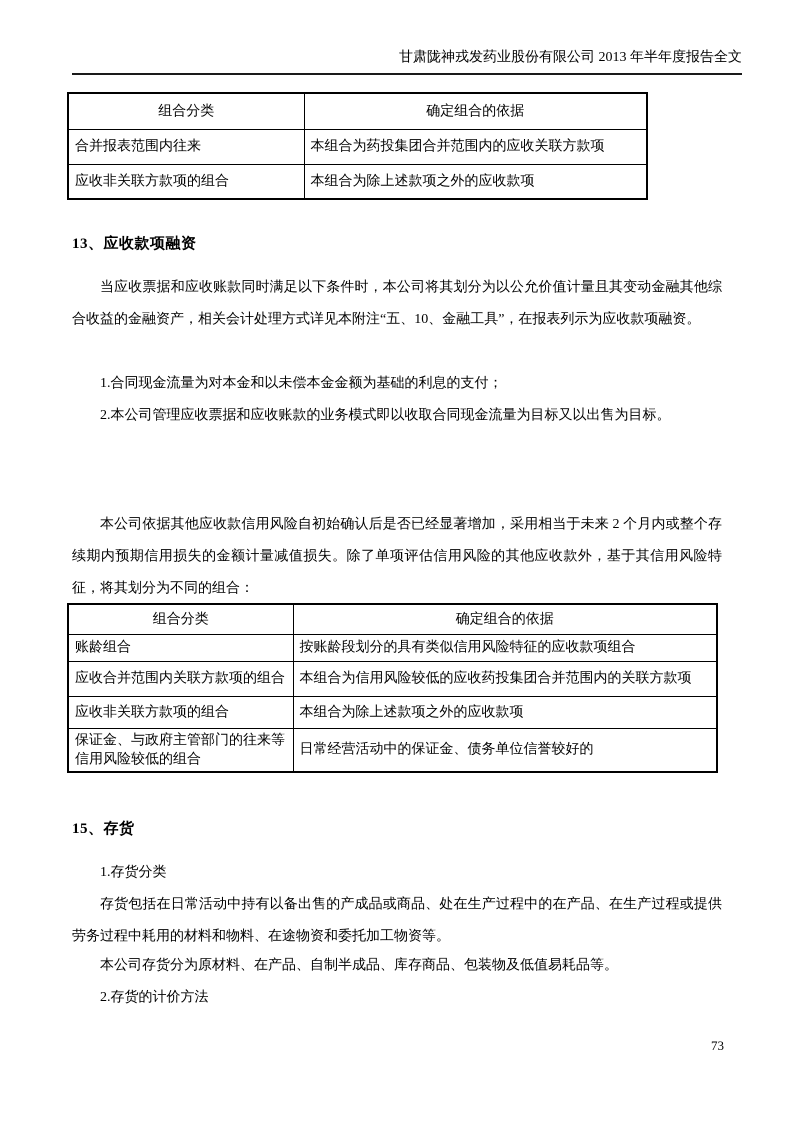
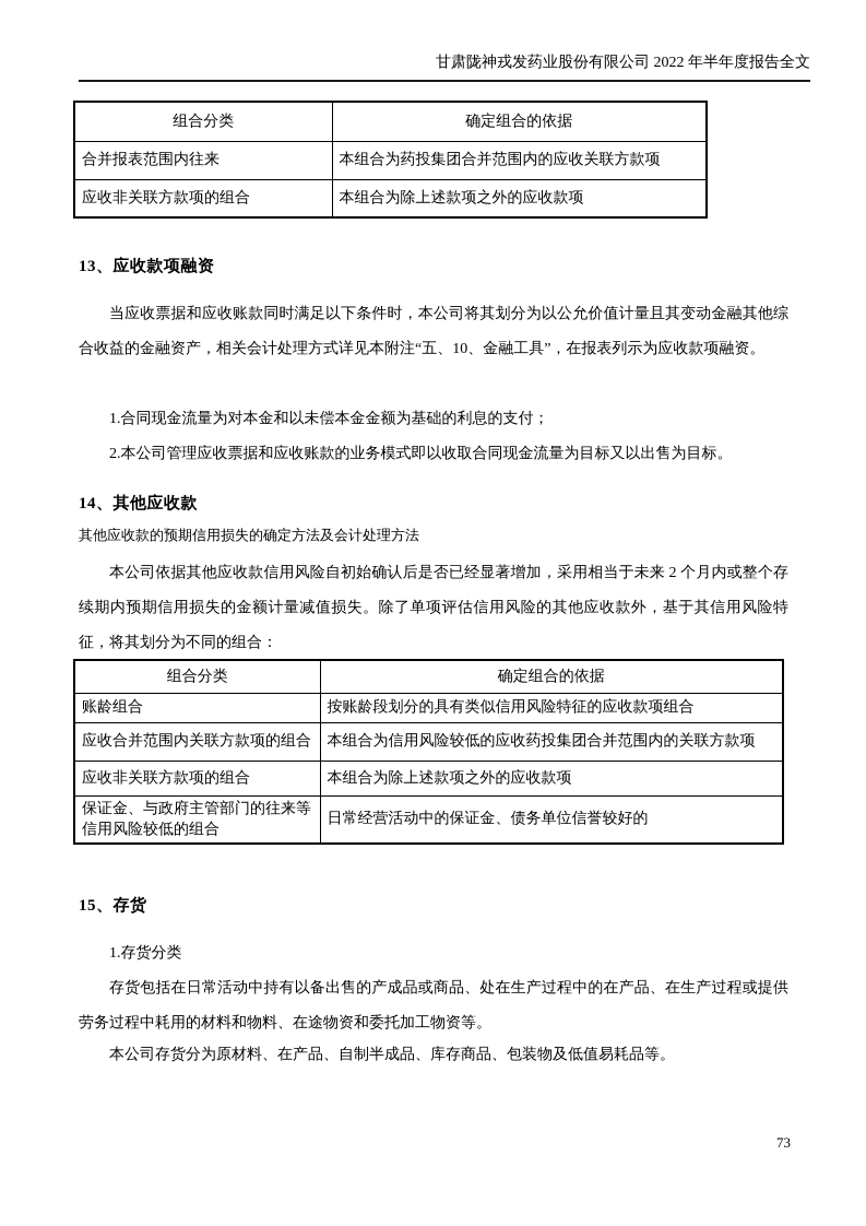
- 甘肃陇神戎发药业股份有限公司 2013 年半年度报告全文
+ 甘肃陇神戎发药业股份有限公司 2022 年半年度报告全文
  组合分类	确定组合的依据
  合并报表范围内往来	本组合为药投集团合并范围内的应收关联方款项
  应收非关联方款项的组合	本组合为除上述款项之外的应收款项
  13、应收款项融资
  当应收票据和应收账款同时满足以下条件时，本公司将其划分为以公允价值计量且其变动金融其他综合收益的金融资产，相关会计处理方式详见本附注“五、10、金融工具”，在报表列示为应收款项融资。
  1.合同现金流量为对本金和以未偿本金金额为基础的利息的支付；
  2.本公司管理应收票据和应收账款的业务模式即以收取合同现金流量为目标又以出售为目标。
+ 14、其他应收款
+ 其他应收款的预期信用损失的确定方法及会计处理方法
  本公司依据其他应收款信用风险自初始确认后是否已经显著增加，采用相当于未来 2 个月内或整个存续期内预期信用损失的金额计量减值损失。除了单项评估信用风险的其他应收款外，基于其信用风险特征，将其划分为不同的组合：
  组合分类	确定组合的依据
  账龄组合	按账龄段划分的具有类似信用风险特征的应收款项组合
  应收合并范围内关联方款项的组合	本组合为信用风险较低的应收药投集团合并范围内的关联方款项
  应收非关联方款项的组合	本组合为除上述款项之外的应收款项
  保证金、与政府主管部门的往来等信用风险较低的组合	日常经营活动中的保证金、债务单位信誉较好的
  15、存货
  1.存货分类
  存货包括在日常活动中持有以备出售的产成品或商品、处在生产过程中的在产品、在生产过程或提供劳务过程中耗用的材料和物料、在途物资和委托加工物资等。
  本公司存货分为原材料、在产品、自制半成品、库存商品、包装物及低值易耗品等。
- 2.存货的计价方法
  73
